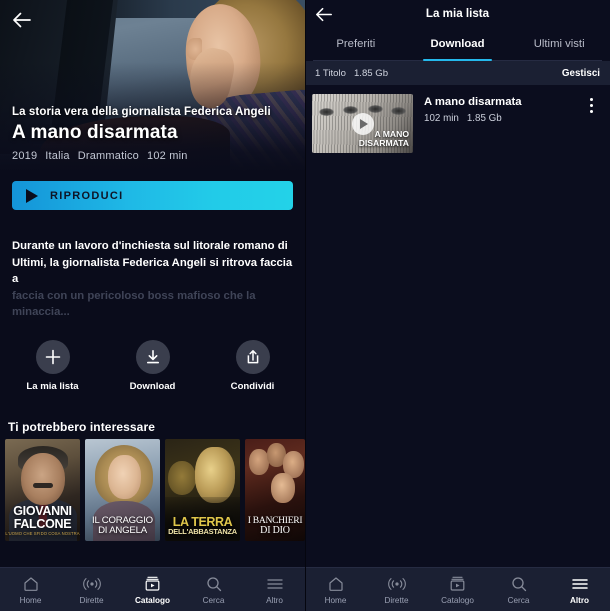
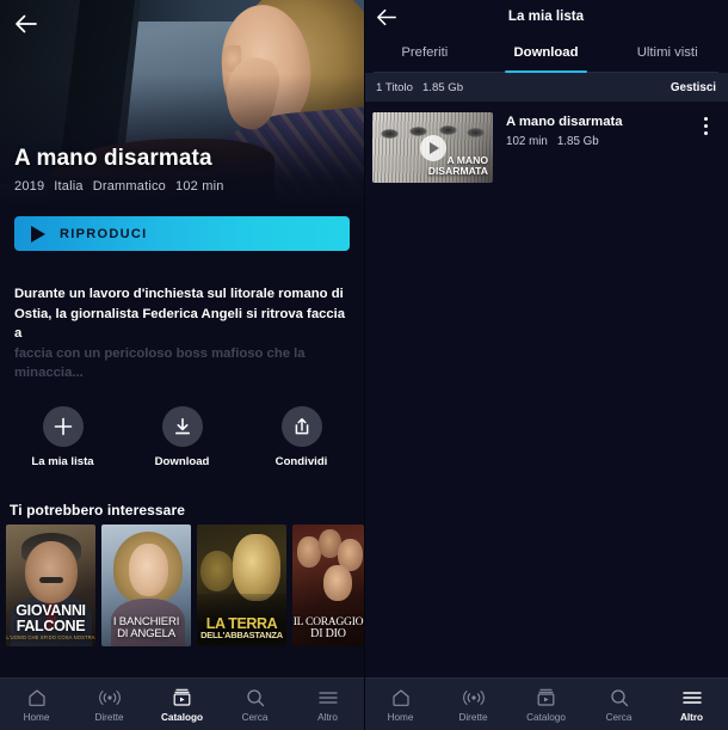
- La storia vera della giornalista Federica Angeli
  A mano disarmata
  2019 Italia Drammatico 102 min
  RIPRODUCI
  Durante un lavoro d'inchiesta sul litorale romano di
- Ultimi, la giornalista Federica Angeli si ritrova faccia a
+ Ostia, la giornalista Federica Angeli si ritrova faccia a
  faccia con un pericoloso boss mafioso che la minaccia...
  La mia lista
  Download
  Condividi
  Ti potrebbero interessare
  GIOVANNI
  FALCONE
- IL CORAGGIO
+ I BANCHIERI
  DI ANGELA
  LA TERRA
  DELL'ABBASTANZA
- I BANCHIERI
+ IL CORAGGIO
  DI DIO
  Home
  Dirette
  Catalogo
  Cerca
  Altro
  La mia lista
  Preferiti
  Download
  Ultimi visti
  1 Titolo 1.85 Gb
  Gestisci
  A MANO
  DISARMATA
  A mano disarmata
  102 min 1.85 Gb
  Home
  Dirette
  Catalogo
  Cerca
  Altro
